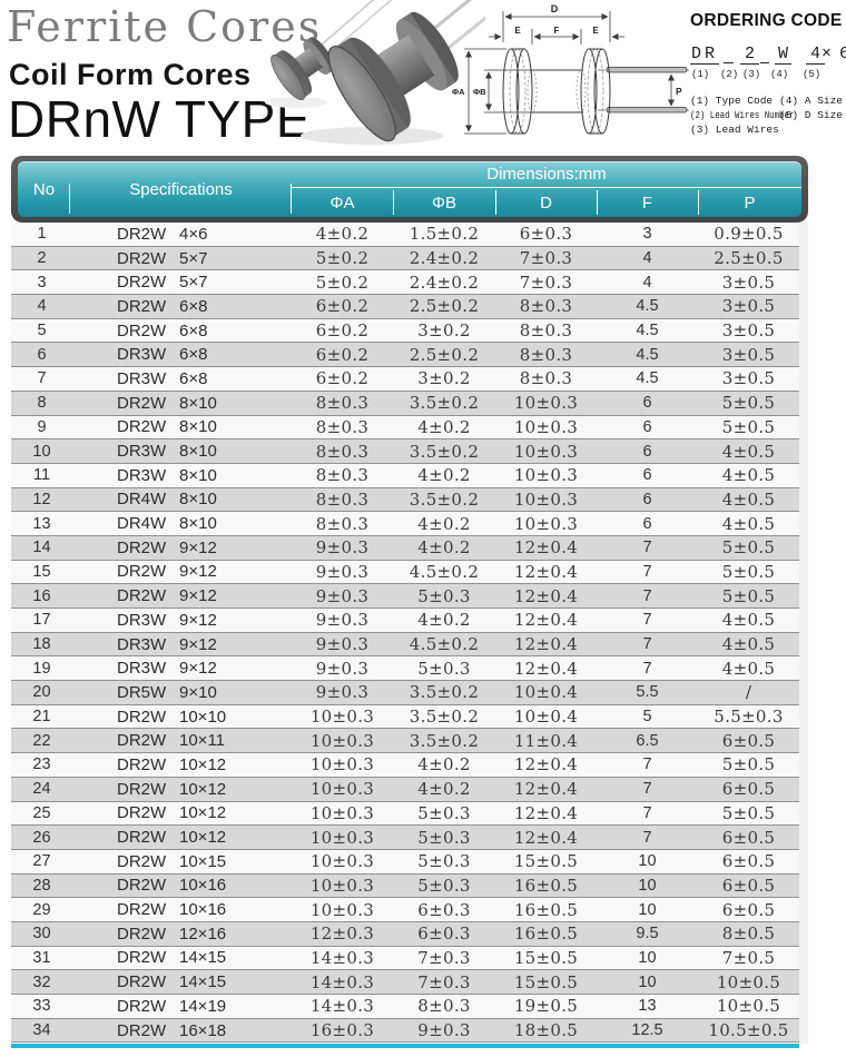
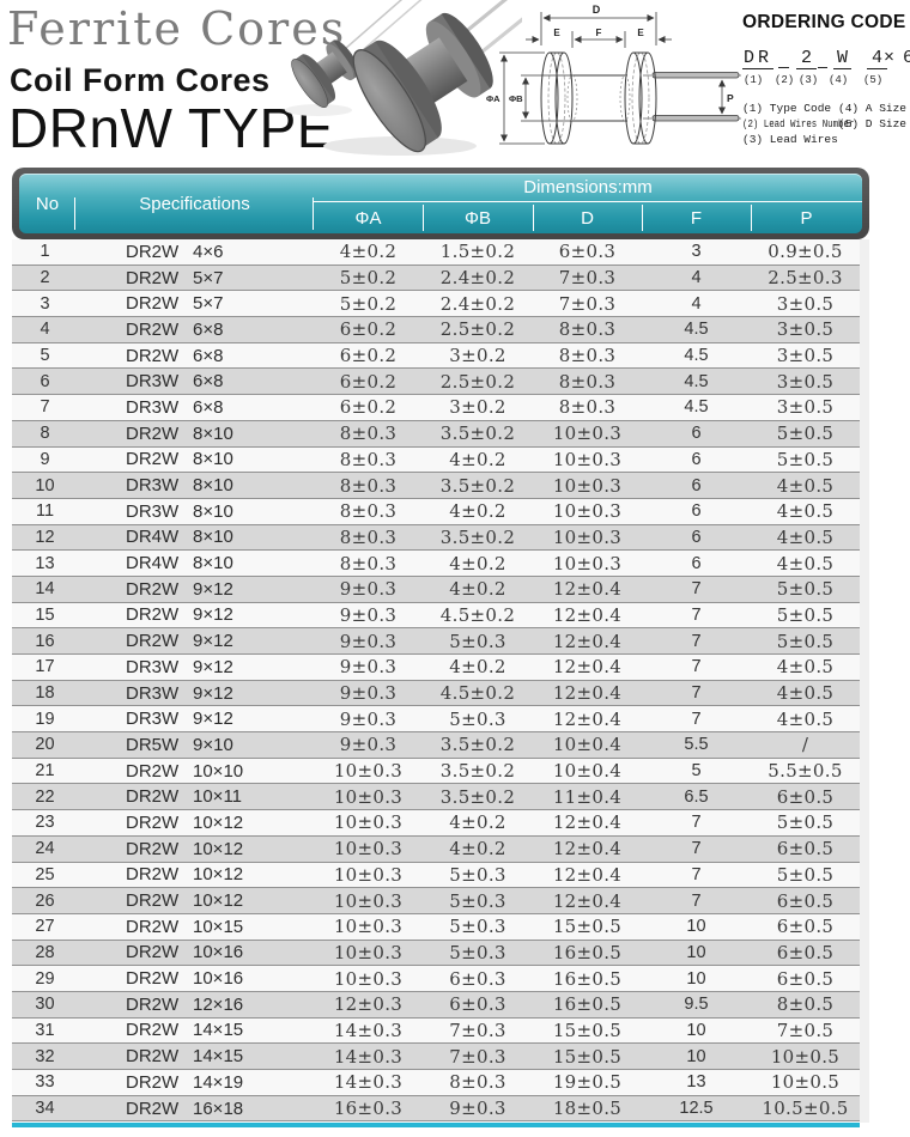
  Ferrite Cores
  Coil Form Cores
  DRnW TYPE
  D
  E
  F
  E
  ΦA
  ΦB
  P
  ORDERING CODE
  DR
  2
  W
  4
  ×
  6
  (1)
  (2)
  (3)
  (4)
  (5)
  (1) Type Code
  (4) A Size
  (2) Lead Wires Number
  (5) D Size
  (3) Lead Wires
  No
  Specifications
  Dimensions:mm
  ΦA
  ΦB
  D
  F
  P
  1
  DR2W
  4×6
  4±0.2
  1.5±0.2
  6±0.3
  3
  0.9±0.5
  2
  DR2W
  5×7
  5±0.2
  2.4±0.2
  7±0.3
  4
- 2.5±0.5
+ 2.5±0.3
  3
  DR2W
  5×7
  5±0.2
  2.4±0.2
  7±0.3
  4
  3±0.5
  4
  DR2W
  6×8
  6±0.2
  2.5±0.2
  8±0.3
  4.5
  3±0.5
  5
  DR2W
  6×8
  6±0.2
  3±0.2
  8±0.3
  4.5
  3±0.5
  6
  DR3W
  6×8
  6±0.2
  2.5±0.2
  8±0.3
  4.5
  3±0.5
  7
  DR3W
  6×8
  6±0.2
  3±0.2
  8±0.3
  4.5
  3±0.5
  8
  DR2W
  8×10
  8±0.3
  3.5±0.2
  10±0.3
  6
  5±0.5
  9
  DR2W
  8×10
  8±0.3
  4±0.2
  10±0.3
  6
  5±0.5
  10
  DR3W
  8×10
  8±0.3
  3.5±0.2
  10±0.3
  6
  4±0.5
  11
  DR3W
  8×10
  8±0.3
  4±0.2
  10±0.3
  6
  4±0.5
  12
  DR4W
  8×10
  8±0.3
  3.5±0.2
  10±0.3
  6
  4±0.5
  13
  DR4W
  8×10
  8±0.3
  4±0.2
  10±0.3
  6
  4±0.5
  14
  DR2W
  9×12
  9±0.3
  4±0.2
  12±0.4
  7
  5±0.5
  15
  DR2W
  9×12
  9±0.3
  4.5±0.2
  12±0.4
  7
  5±0.5
  16
  DR2W
  9×12
  9±0.3
  5±0.3
  12±0.4
  7
  5±0.5
  17
  DR3W
  9×12
  9±0.3
  4±0.2
  12±0.4
  7
  4±0.5
  18
  DR3W
  9×12
  9±0.3
  4.5±0.2
  12±0.4
  7
  4±0.5
  19
  DR3W
  9×12
  9±0.3
  5±0.3
  12±0.4
  7
  4±0.5
  20
  DR5W
  9×10
  9±0.3
  3.5±0.2
  10±0.4
  5.5
  /
  21
  DR2W
  10×10
  10±0.3
  3.5±0.2
  10±0.4
  5
- 5.5±0.3
+ 5.5±0.5
  22
  DR2W
  10×11
  10±0.3
  3.5±0.2
  11±0.4
  6.5
  6±0.5
  23
  DR2W
  10×12
  10±0.3
  4±0.2
  12±0.4
  7
  5±0.5
  24
  DR2W
  10×12
  10±0.3
  4±0.2
  12±0.4
  7
  6±0.5
  25
  DR2W
  10×12
  10±0.3
  5±0.3
  12±0.4
  7
  5±0.5
  26
  DR2W
  10×12
  10±0.3
  5±0.3
  12±0.4
  7
  6±0.5
  27
  DR2W
  10×15
  10±0.3
  5±0.3
  15±0.5
  10
  6±0.5
  28
  DR2W
  10×16
  10±0.3
  5±0.3
  16±0.5
  10
  6±0.5
  29
  DR2W
  10×16
  10±0.3
  6±0.3
  16±0.5
  10
  6±0.5
  30
  DR2W
  12×16
  12±0.3
  6±0.3
  16±0.5
  9.5
  8±0.5
  31
  DR2W
  14×15
  14±0.3
  7±0.3
  15±0.5
  10
  7±0.5
  32
  DR2W
  14×15
  14±0.3
  7±0.3
  15±0.5
  10
  10±0.5
  33
  DR2W
  14×19
  14±0.3
  8±0.3
  19±0.5
  13
  10±0.5
  34
  DR2W
  16×18
  16±0.3
  9±0.3
  18±0.5
  12.5
  10.5±0.5
